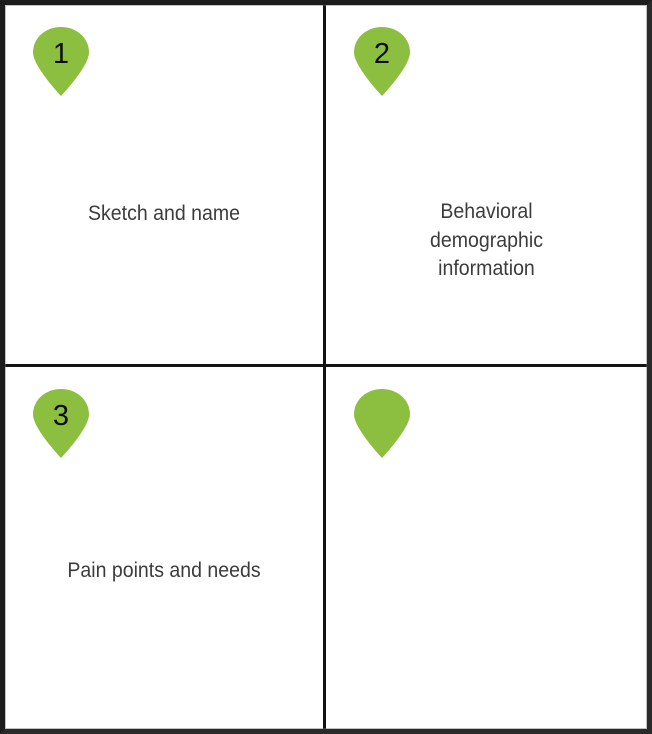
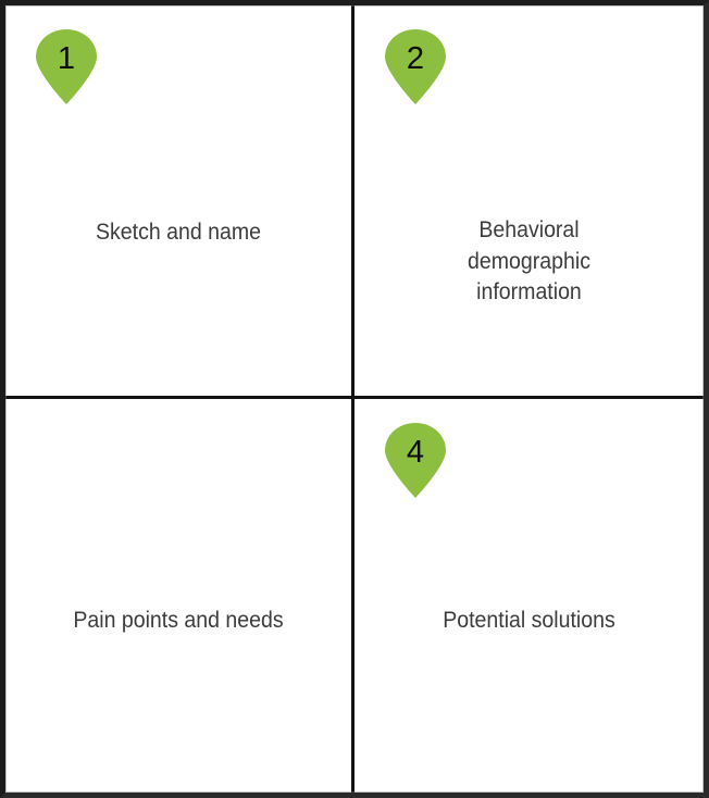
  1
  Sketch and name
  2
  Behavioral
  demographic
  information
- 3
  Pain points and needs
+ 4
+ Potential solutions
